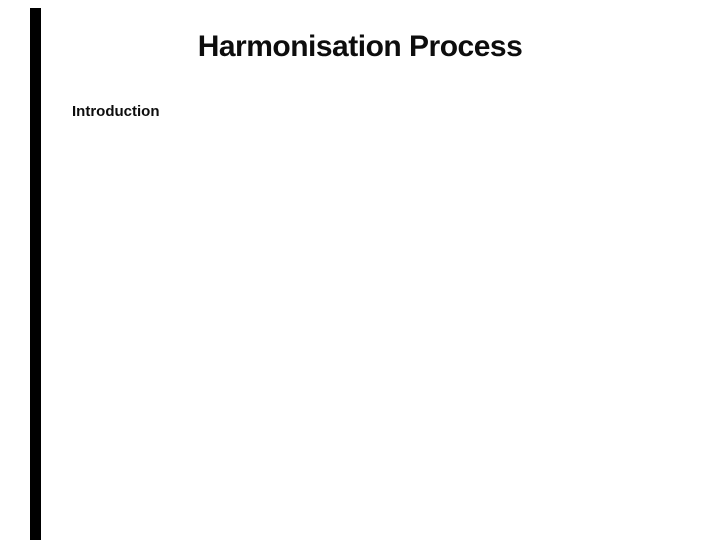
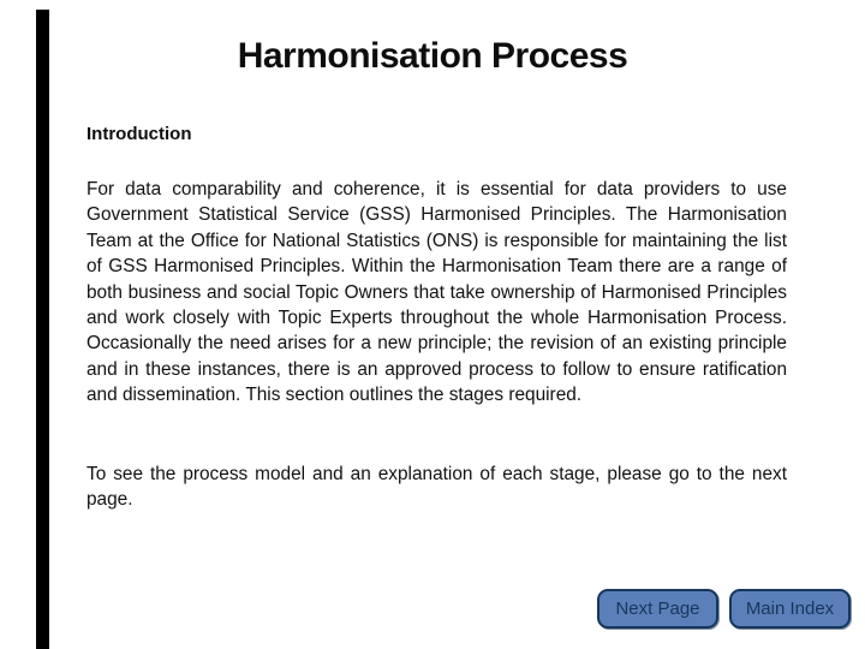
  Harmonisation Process
  Introduction
+ For data comparability and coherence, it is essential for data providers to use Government Statistical Service (GSS) Harmonised Principles. The Harmonisation Team at the Office for National Statistics (ONS) is responsible for maintaining the list of GSS Harmonised Principles. Within the Harmonisation Team there are a range of both business and social Topic Owners that take ownership of Harmonised Principles and work closely with Topic Experts throughout the whole Harmonisation Process. Occasionally the need arises for a new principle; the revision of an existing principle and in these instances, there is an approved process to follow to ensure ratification and dissemination. This section outlines the stages required.
+ To see the process model and an explanation of each stage, please go to the next page.
+ Next Page
+ Main Index
